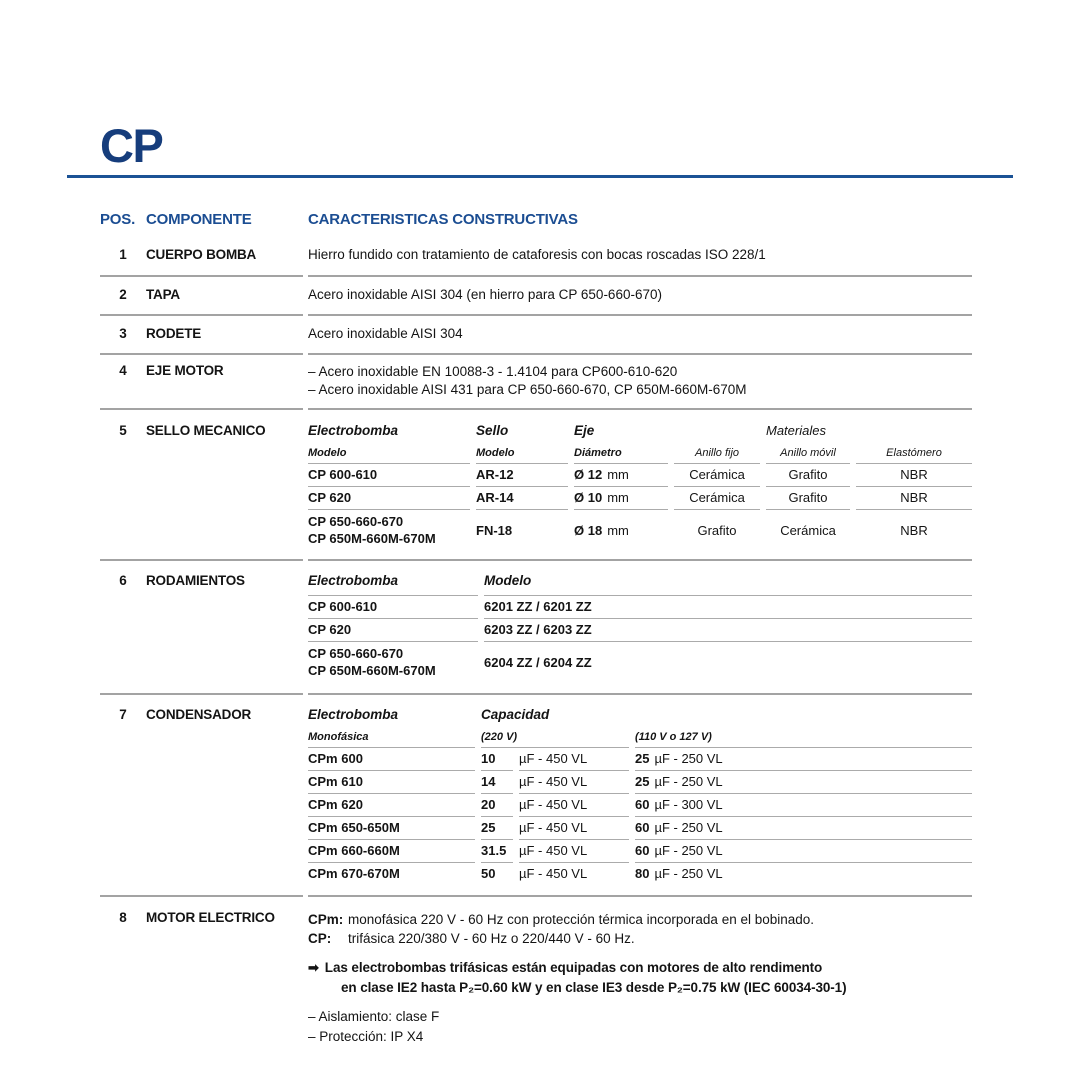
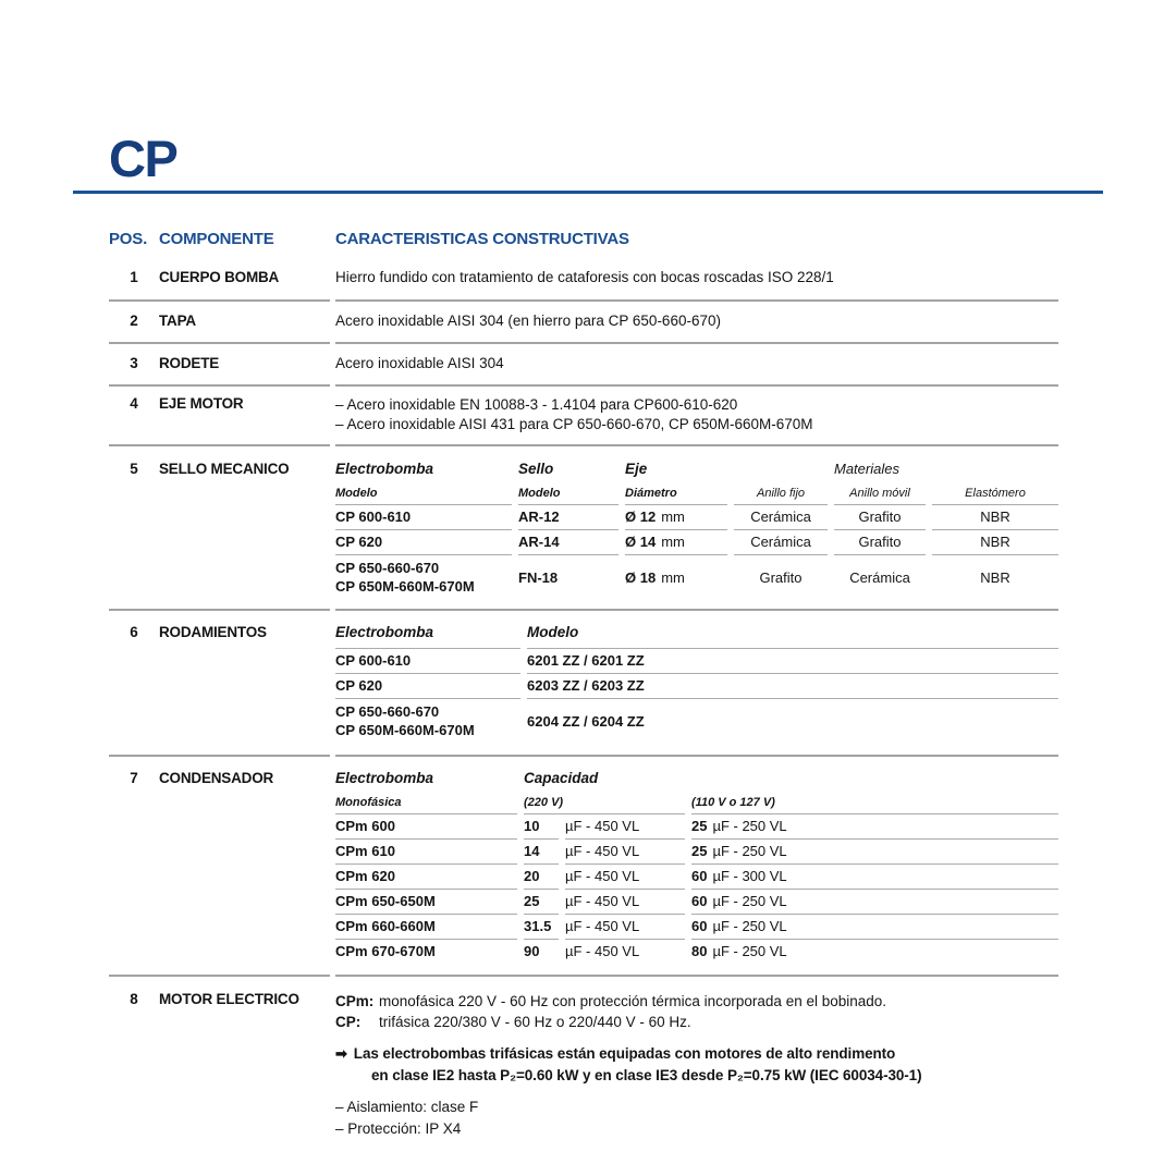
  CP
  POS.
  COMPONENTE
  CARACTERISTICAS CONSTRUCTIVAS
  1
  CUERPO BOMBA
  Hierro fundido con tratamiento de cataforesis con bocas roscadas ISO 228/1
  2
  TAPA
  Acero inoxidable AISI 304 (en hierro para CP 650-660-670)
  3
  RODETE
  Acero inoxidable AISI 304
  4
  EJE MOTOR
  – Acero inoxidable EN 10088-3 - 1.4104 para CP600-610-620
  – Acero inoxidable AISI 431 para CP 650-660-670, CP 650M-660M-670M
  5
  SELLO MECANICO
  Electrobomba
  Sello
  Eje
  Materiales
  Modelo
  Modelo
  Diámetro
  Anillo fijo
  Anillo móvil
  Elastómero
  CP 600-610
  AR-12
  Ø 12 mm
  Cerámica
  Grafito
  NBR
  CP 620
  AR-14
- Ø 10 mm
+ Ø 14 mm
  Cerámica
  Grafito
  NBR
  CP 650-660-670
  CP 650M-660M-670M
  FN-18
  Ø 18 mm
  Grafito
  Cerámica
  NBR
  6
  RODAMIENTOS
  Electrobomba
  Modelo
  CP 600-610
  6201 ZZ / 6201 ZZ
  CP 620
  6203 ZZ / 6203 ZZ
  CP 650-660-670
  CP 650M-660M-670M
  6204 ZZ / 6204 ZZ
  7
  CONDENSADOR
  Electrobomba
  Capacidad
  Monofásica
  (220 V)
  (110 V o 127 V)
  CPm 600
  10
  µF - 450 VL
  25 µF - 250 VL
  CPm 610
  14
  µF - 450 VL
  25 µF - 250 VL
  CPm 620
  20
  µF - 450 VL
  60 µF - 300 VL
  CPm 650-650M
  25
  µF - 450 VL
  60 µF - 250 VL
  CPm 660-660M
  31.5
  µF - 450 VL
  60 µF - 250 VL
  CPm 670-670M
- 50
+ 90
  µF - 450 VL
  80 µF - 250 VL
  8
  MOTOR ELECTRICO
  CPm: monofásica 220 V - 60 Hz con protección térmica incorporada en el bobinado.
  CP: trifásica 220/380 V - 60 Hz o 220/440 V - 60 Hz.
  ➡ Las electrobombas trifásicas están equipadas con motores de alto rendimento
  en clase IE2 hasta P₂=0.60 kW y en clase IE3 desde P₂=0.75 kW (IEC 60034-30-1)
  – Aislamiento: clase F
  – Protección: IP X4
